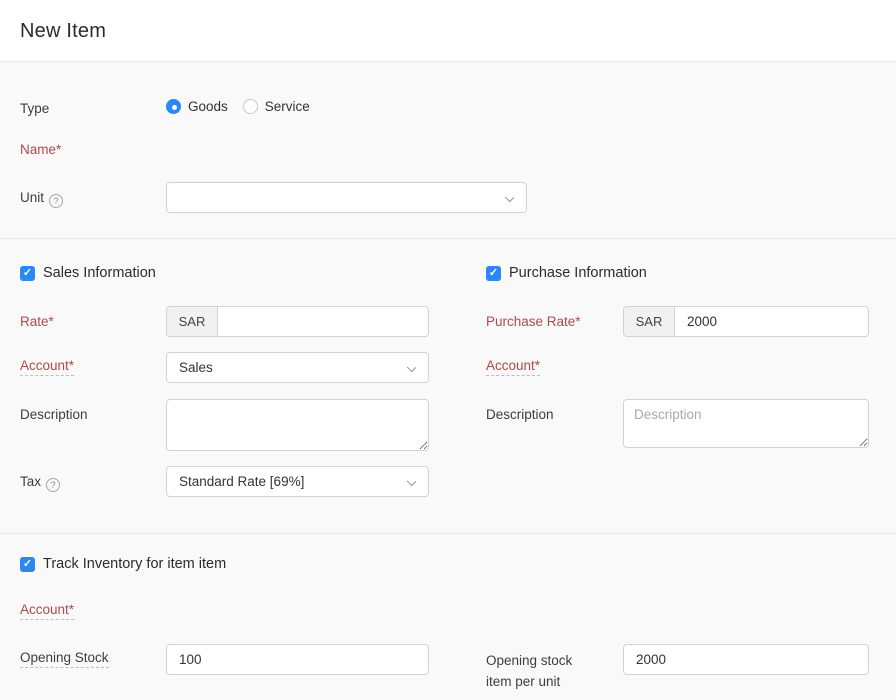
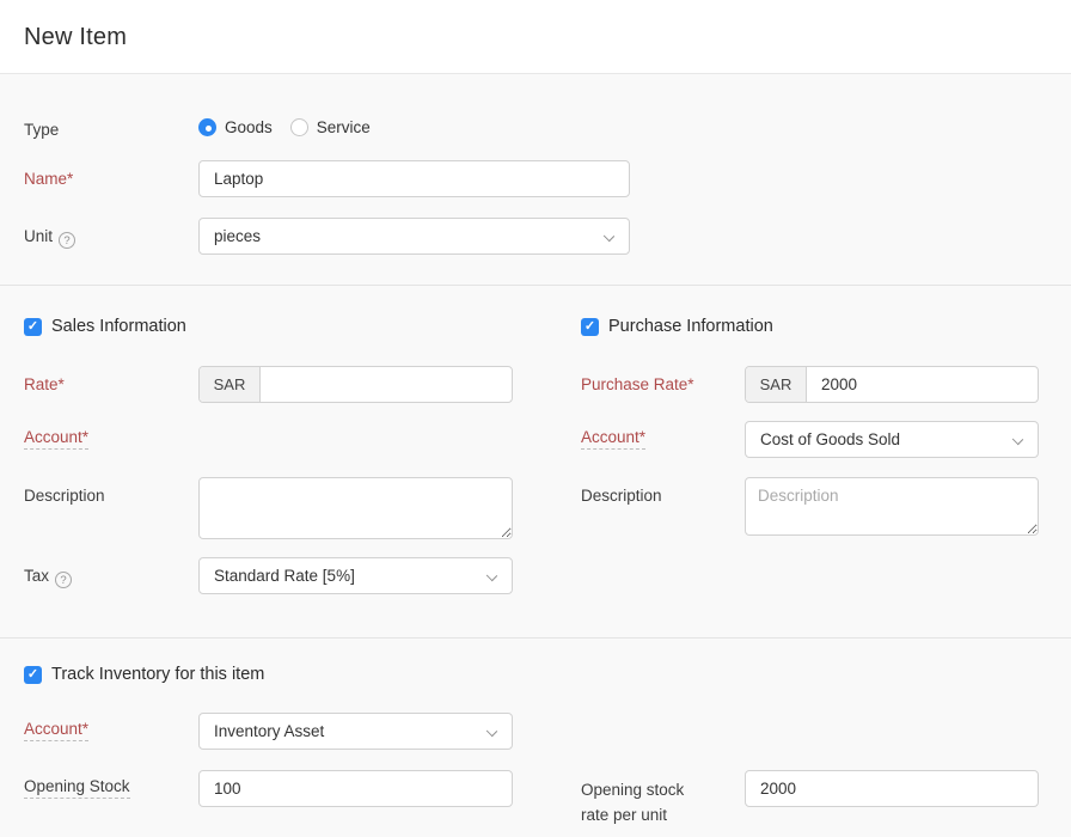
  New Item
  Type
  Goods
  Service
  Name*
+ Laptop
  Unit ?
+ pieces
  ✓
  Sales Information
  ✓
  Purchase Information
  Rate*
  SAR
  Purchase Rate*
  SAR
  2000
  Account*
- Sales
  Account*
+ Cost of Goods Sold
  Description
  Description
  Description
  Tax ?
- Standard Rate [69%]
+ Standard Rate [5%]
  ✓
- Track Inventory for item item
+ Track Inventory for this item
  Account*
+ Inventory Asset
  Opening Stock
  100
- Opening stock item per unit
+ Opening stock rate per unit
  2000
